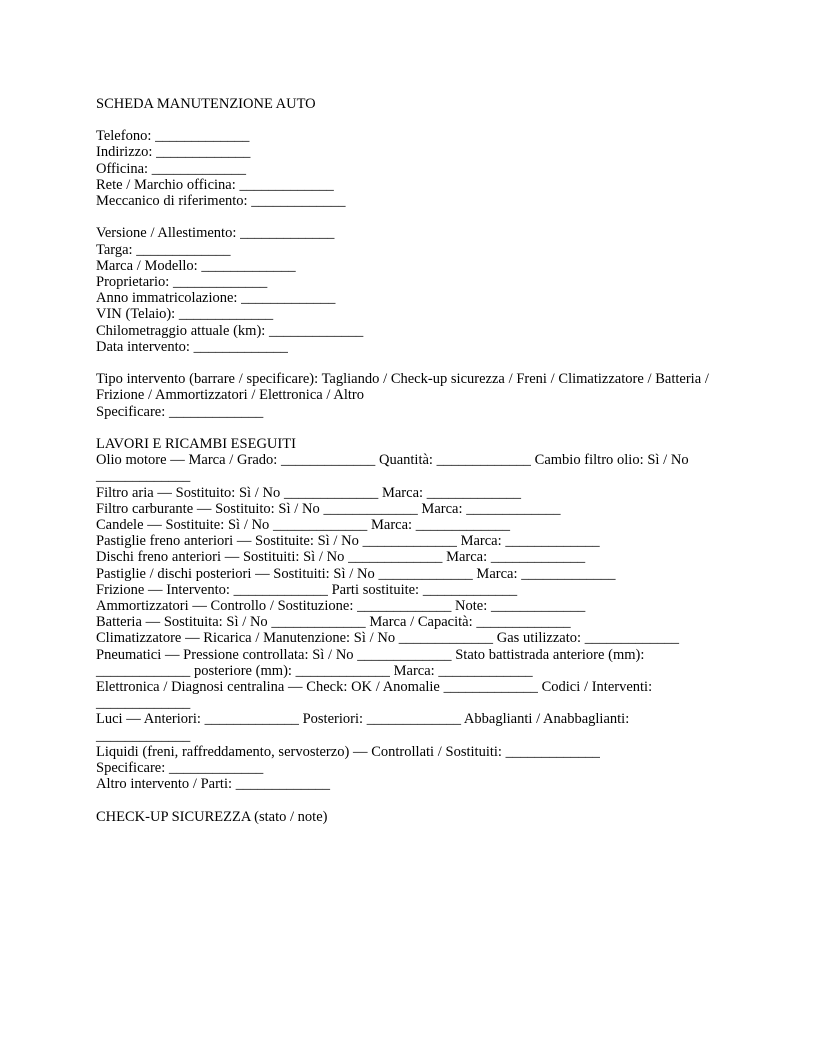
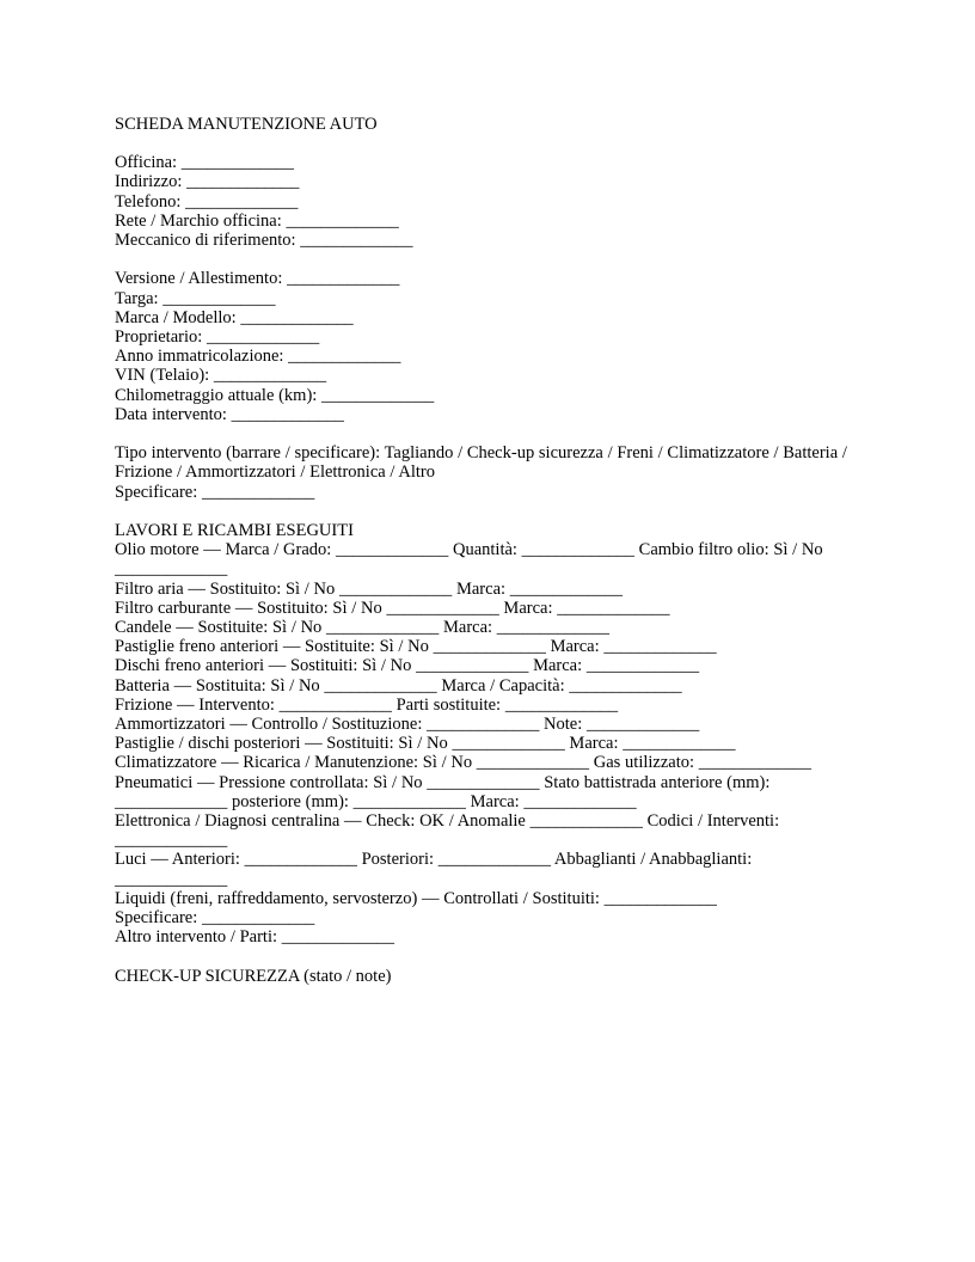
  SCHEDA MANUTENZIONE AUTO
- Telefono: _____________
+ Officina: _____________
  Indirizzo: _____________
- Officina: _____________
+ Telefono: _____________
  Rete / Marchio officina: _____________
  Meccanico di riferimento: _____________
  Versione / Allestimento: _____________
  Targa: _____________
  Marca / Modello: _____________
  Proprietario: _____________
  Anno immatricolazione: _____________
  VIN (Telaio): _____________
  Chilometraggio attuale (km): _____________
  Data intervento: _____________
  Tipo intervento (barrare / specificare): Tagliando / Check-up sicurezza / Freni / Climatizzatore / Batteria / Frizione / Ammortizzatori / Elettronica / Altro
  Specificare: _____________
  LAVORI E RICAMBI ESEGUITI
  Olio motore — Marca / Grado: _____________ Quantità: _____________ Cambio filtro olio: Sì / No _____________
  Filtro aria — Sostituito: Sì / No _____________ Marca: _____________
  Filtro carburante — Sostituito: Sì / No _____________ Marca: _____________
  Candele — Sostituite: Sì / No _____________ Marca: _____________
  Pastiglie freno anteriori — Sostituite: Sì / No _____________ Marca: _____________
  Dischi freno anteriori — Sostituiti: Sì / No _____________ Marca: _____________
- Pastiglie / dischi posteriori — Sostituiti: Sì / No _____________ Marca: _____________
+ Batteria — Sostituita: Sì / No _____________ Marca / Capacità: _____________
  Frizione — Intervento: _____________ Parti sostituite: _____________
  Ammortizzatori — Controllo / Sostituzione: _____________ Note: _____________
- Batteria — Sostituita: Sì / No _____________ Marca / Capacità: _____________
+ Pastiglie / dischi posteriori — Sostituiti: Sì / No _____________ Marca: _____________
  Climatizzatore — Ricarica / Manutenzione: Sì / No _____________ Gas utilizzato: _____________
  Pneumatici — Pressione controllata: Sì / No _____________ Stato battistrada anteriore (mm): _____________ posteriore (mm): _____________ Marca: _____________
  Elettronica / Diagnosi centralina — Check: OK / Anomalie _____________ Codici / Interventi: _____________
  Luci — Anteriori: _____________ Posteriori: _____________ Abbaglianti / Anabbaglianti: _____________
  Liquidi (freni, raffreddamento, servosterzo) — Controllati / Sostituiti: _____________
  Specificare: _____________
  Altro intervento / Parti: _____________
  CHECK-UP SICUREZZA (stato / note)
